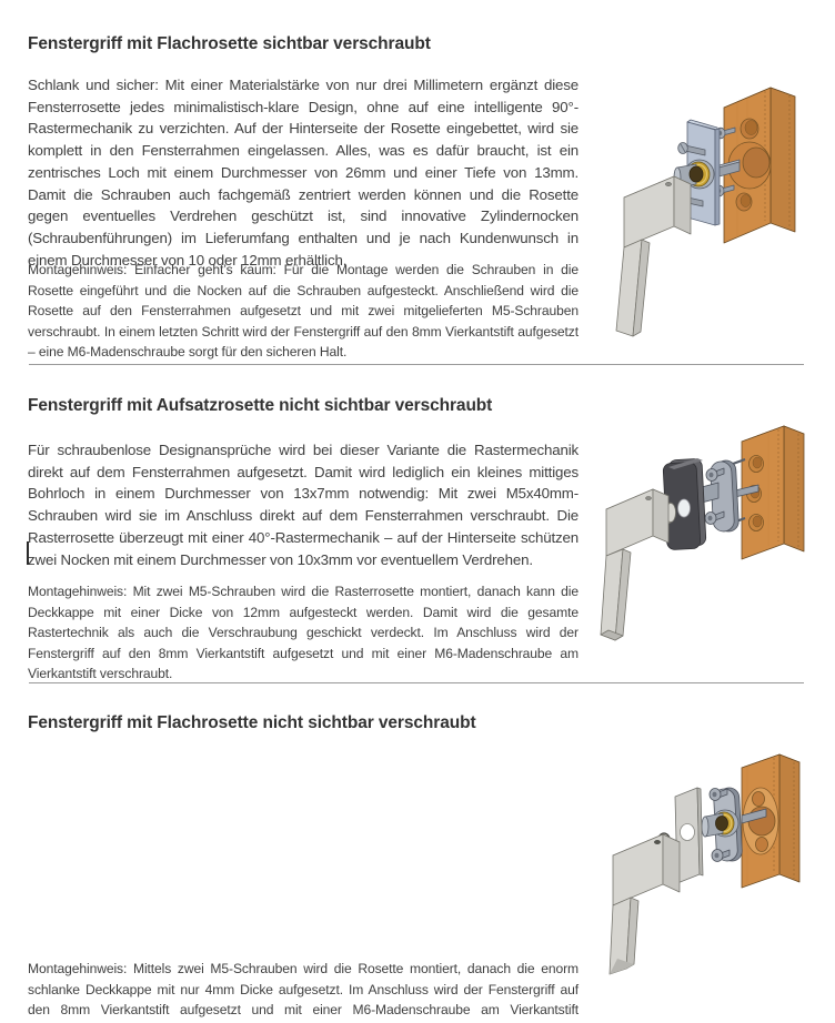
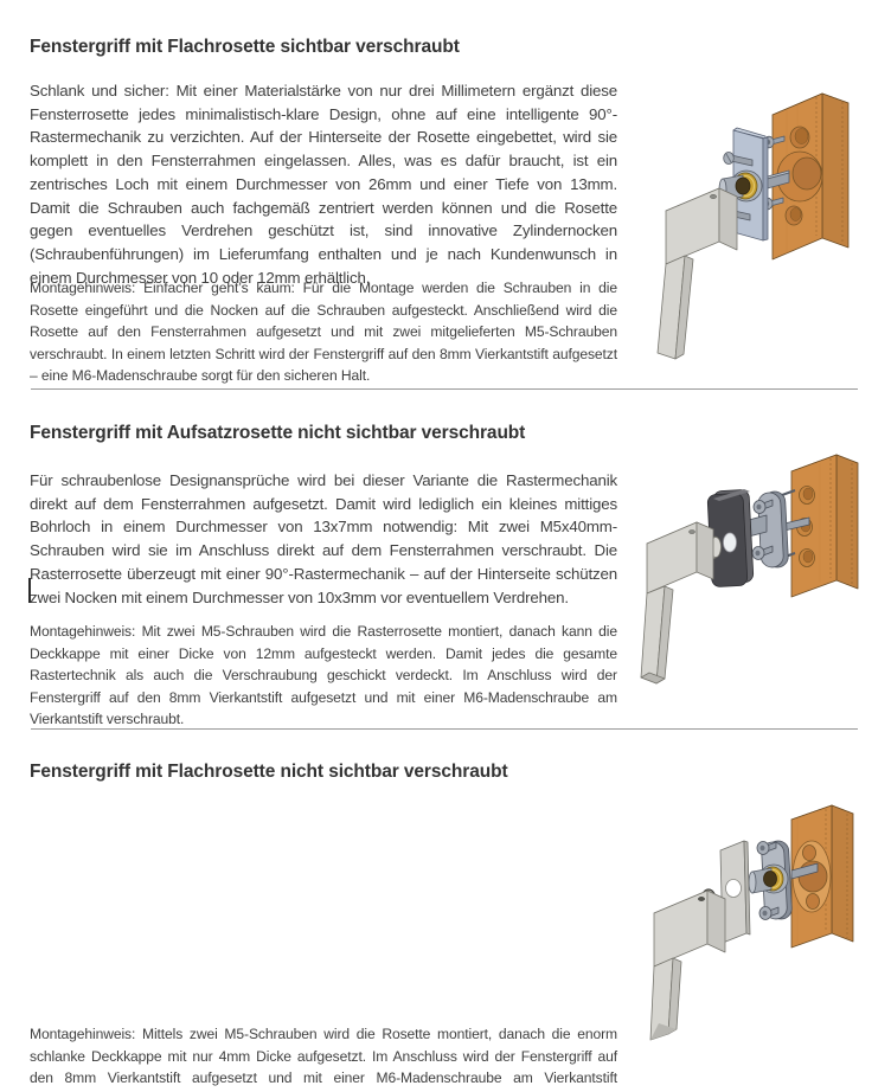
  Fenstergriff mit Flachrosette sichtbar verschraubt
  Schlank und sicher: Mit einer Materialstärke von nur drei Millimetern ergänzt diese Fensterrosette jedes minimalistisch-klare Design, ohne auf eine intelligente 90°-Rastermechanik zu verzichten. Auf der Hinterseite der Rosette eingebettet, wird sie komplett in den Fensterrahmen eingelassen. Alles, was es dafür braucht, ist ein zentrisches Loch mit einem Durchmesser von 26mm und einer Tiefe von 13mm. Damit die Schrauben auch fachgemäß zentriert werden können und die Rosette gegen eventuelles Verdrehen geschützt ist, sind innovative Zylindernocken (Schraubenführungen) im Lieferumfang enthalten und je nach Kundenwunsch in einem Durchmesser von 10 oder 12mm erhältlich.
  Montagehinweis: Einfacher geht’s kaum: Für die Montage werden die Schrauben in die Rosette eingeführt und die Nocken auf die Schrauben aufgesteckt. Anschließend wird die Rosette auf den Fensterrahmen aufgesetzt und mit zwei mitgelieferten M5-Schrauben verschraubt. In einem letzten Schritt wird der Fenstergriff auf den 8mm Vierkantstift aufgesetzt – eine M6-Madenschraube sorgt für den sicheren Halt.
  Fenstergriff mit Aufsatzrosette nicht sichtbar verschraubt
- Für schraubenlose Designansprüche wird bei dieser Variante die Rastermechanik direkt auf dem Fensterrahmen aufgesetzt. Damit wird lediglich ein kleines mittiges Bohrloch in einem Durchmesser von 13x7mm notwendig: Mit zwei M5x40mm-Schrauben wird sie im Anschluss direkt auf dem Fensterrahmen verschraubt. Die Rasterrosette überzeugt mit einer 40°-Rastermechanik – auf der Hinterseite schützen zwei Nocken mit einem Durchmesser von 10x3mm vor eventuellem Verdrehen.
+ Für schraubenlose Designansprüche wird bei dieser Variante die Rastermechanik direkt auf dem Fensterrahmen aufgesetzt. Damit wird lediglich ein kleines mittiges Bohrloch in einem Durchmesser von 13x7mm notwendig: Mit zwei M5x40mm-Schrauben wird sie im Anschluss direkt auf dem Fensterrahmen verschraubt. Die Rasterrosette überzeugt mit einer 90°-Rastermechanik – auf der Hinterseite schützen zwei Nocken mit einem Durchmesser von 10x3mm vor eventuellem Verdrehen.
- Montagehinweis: Mit zwei M5-Schrauben wird die Rasterrosette montiert, danach kann die Deckkappe mit einer Dicke von 12mm aufgesteckt werden. Damit wird die gesamte Rastertechnik als auch die Verschraubung geschickt verdeckt. Im Anschluss wird der Fenstergriff auf den 8mm Vierkantstift aufgesetzt und mit einer M6-Madenschraube am Vierkantstift verschraubt.
+ Montagehinweis: Mit zwei M5-Schrauben wird die Rasterrosette montiert, danach kann die Deckkappe mit einer Dicke von 12mm aufgesteckt werden. Damit jedes die gesamte Rastertechnik als auch die Verschraubung geschickt verdeckt. Im Anschluss wird der Fenstergriff auf den 8mm Vierkantstift aufgesetzt und mit einer M6-Madenschraube am Vierkantstift verschraubt.
  Fenstergriff mit Flachrosette nicht sichtbar verschraubt
  Montagehinweis: Mittels zwei M5-Schrauben wird die Rosette montiert, danach die enorm schlanke Deckkappe mit nur 4mm Dicke aufgesetzt. Im Anschluss wird der Fenstergriff auf den 8mm Vierkantstift aufgesetzt und mit einer M6-Madenschraube am Vierkantstift
